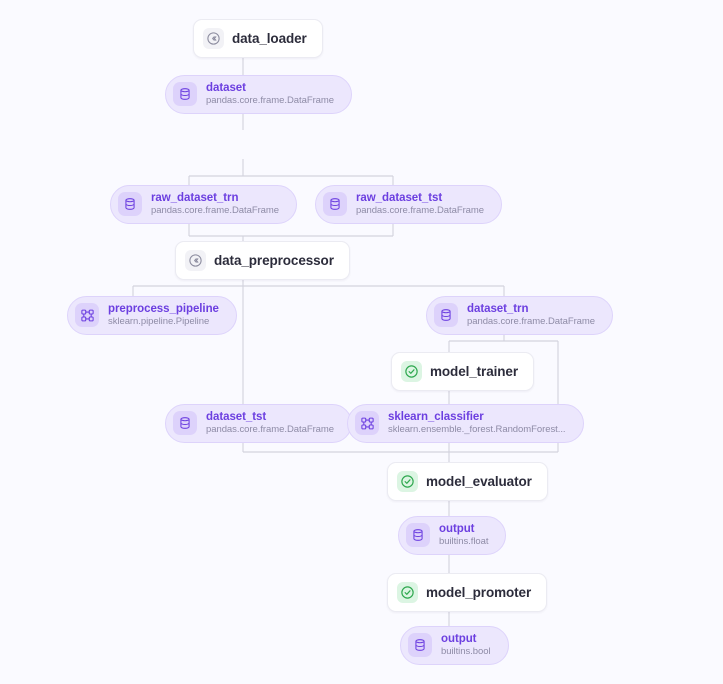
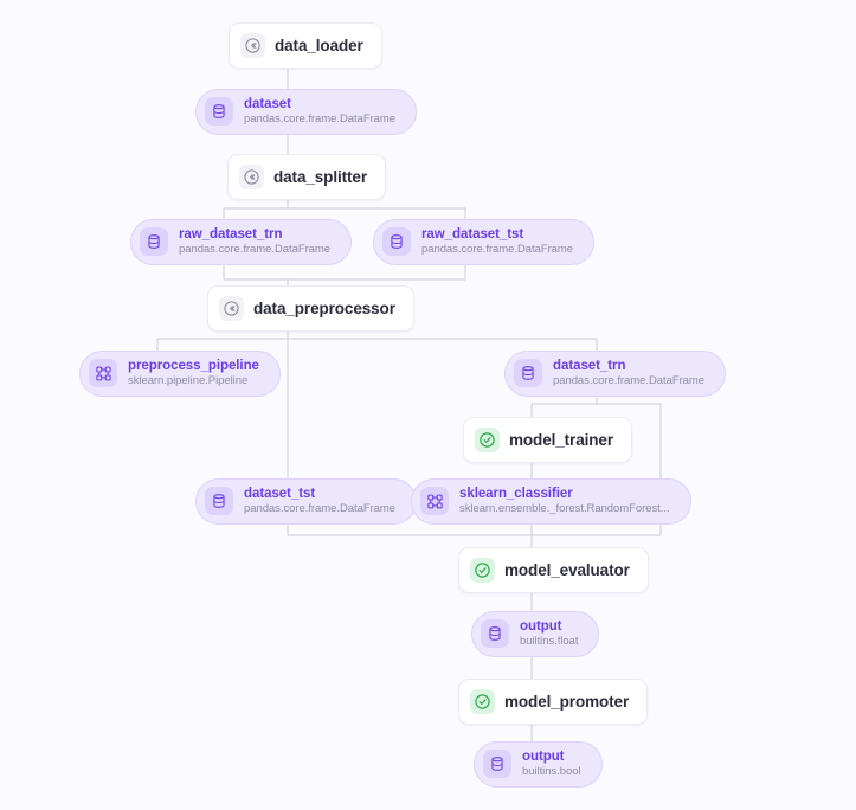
  data_loader
  dataset
  pandas.core.frame.DataFrame
+ data_splitter
  raw_dataset_trn
  pandas.core.frame.DataFrame
  raw_dataset_tst
  pandas.core.frame.DataFrame
  data_preprocessor
  preprocess_pipeline
  sklearn.pipeline.Pipeline
  dataset_trn
  pandas.core.frame.DataFrame
  model_trainer
  dataset_tst
  pandas.core.frame.DataFrame
  sklearn_classifier
  sklearn.ensemble._forest.RandomForest...
  model_evaluator
  output
  builtins.float
  model_promoter
  output
  builtins.bool
